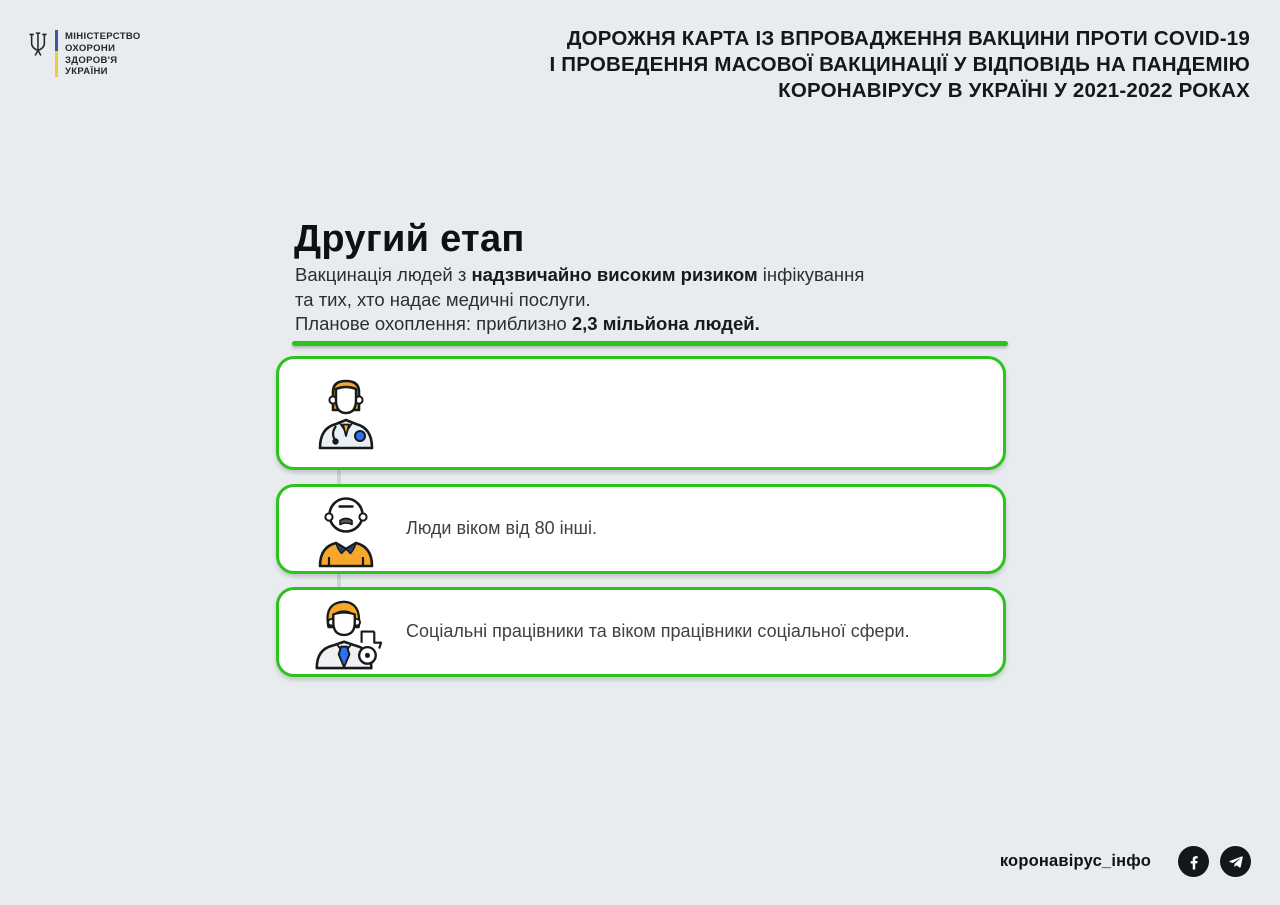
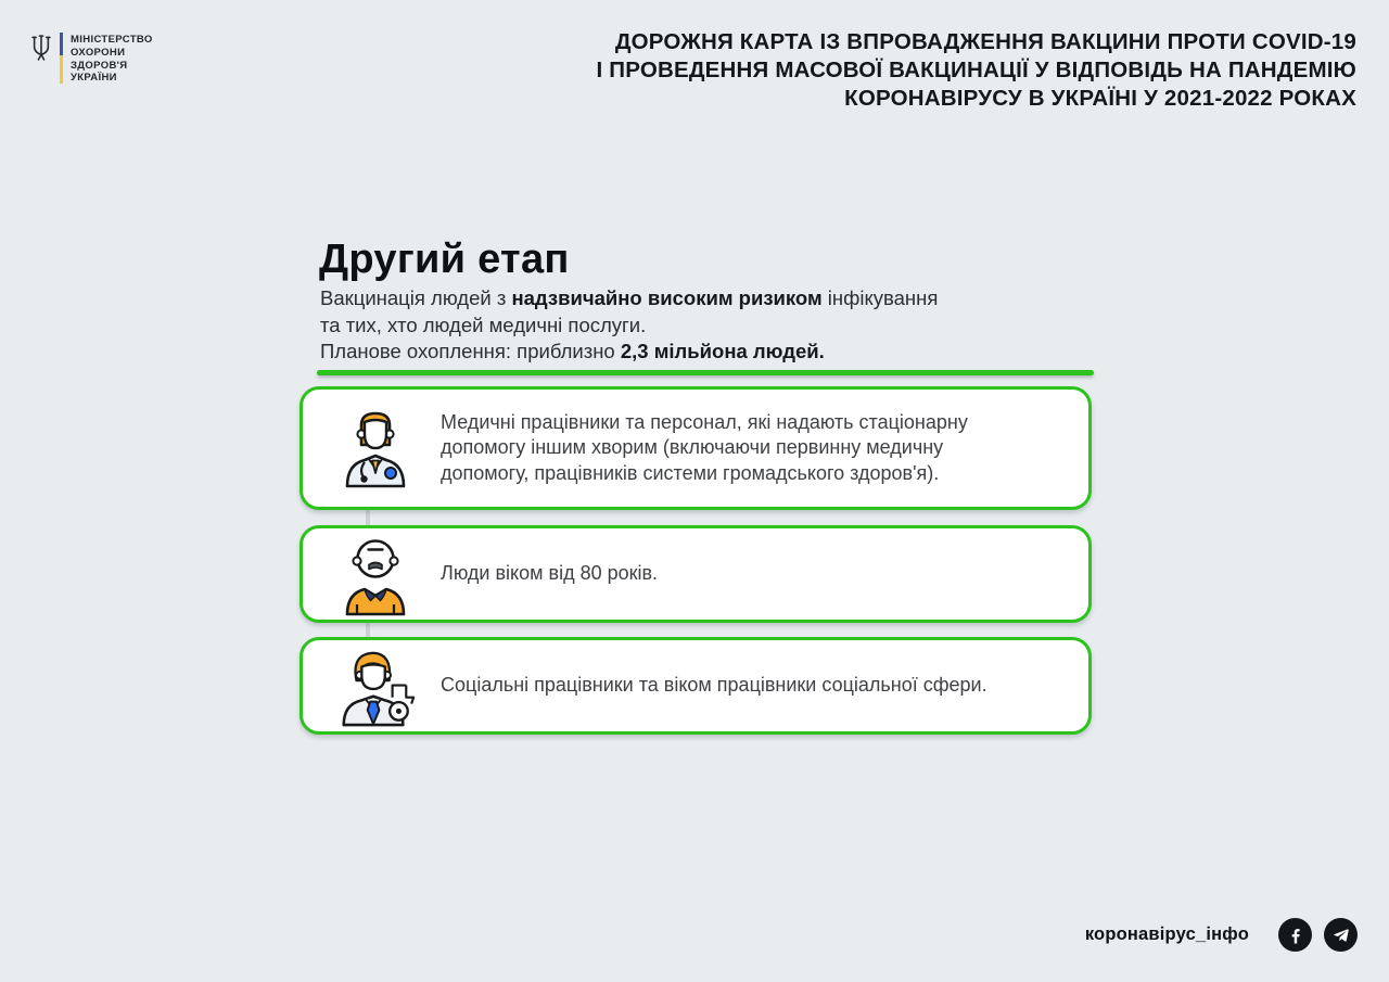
  МІНІСТЕРСТВО
  ОХОРОНИ
  ЗДОРОВ'Я
  УКРАЇНИ
  ДОРОЖНЯ КАРТА ІЗ ВПРОВАДЖЕННЯ ВАКЦИНИ ПРОТИ COVID-19
  І ПРОВЕДЕННЯ МАСОВОЇ ВАКЦИНАЦІЇ У ВІДПОВІДЬ НА ПАНДЕМІЮ
  КОРОНАВІРУСУ В УКРАЇНІ У 2021-2022 РОКАХ
  Другий етап
  Вакцинація людей з надзвичайно високим ризиком інфікування
- та тих, хто надає медичні послуги.
+ та тих, хто людей медичні послуги.
  Планове охоплення: приблизно 2,3 мільйона людей.
+ Медичні працівники та персонал, які надають стаціонарну
+ допомогу іншим хворим (включаючи первинну медичну
+ допомогу, працівників системи громадського здоров'я).
- Люди віком від 80 інші.
+ Люди віком від 80 років.
  Соціальні працівники та віком працівники соціальної сфери.
  коронавірус_інфо
